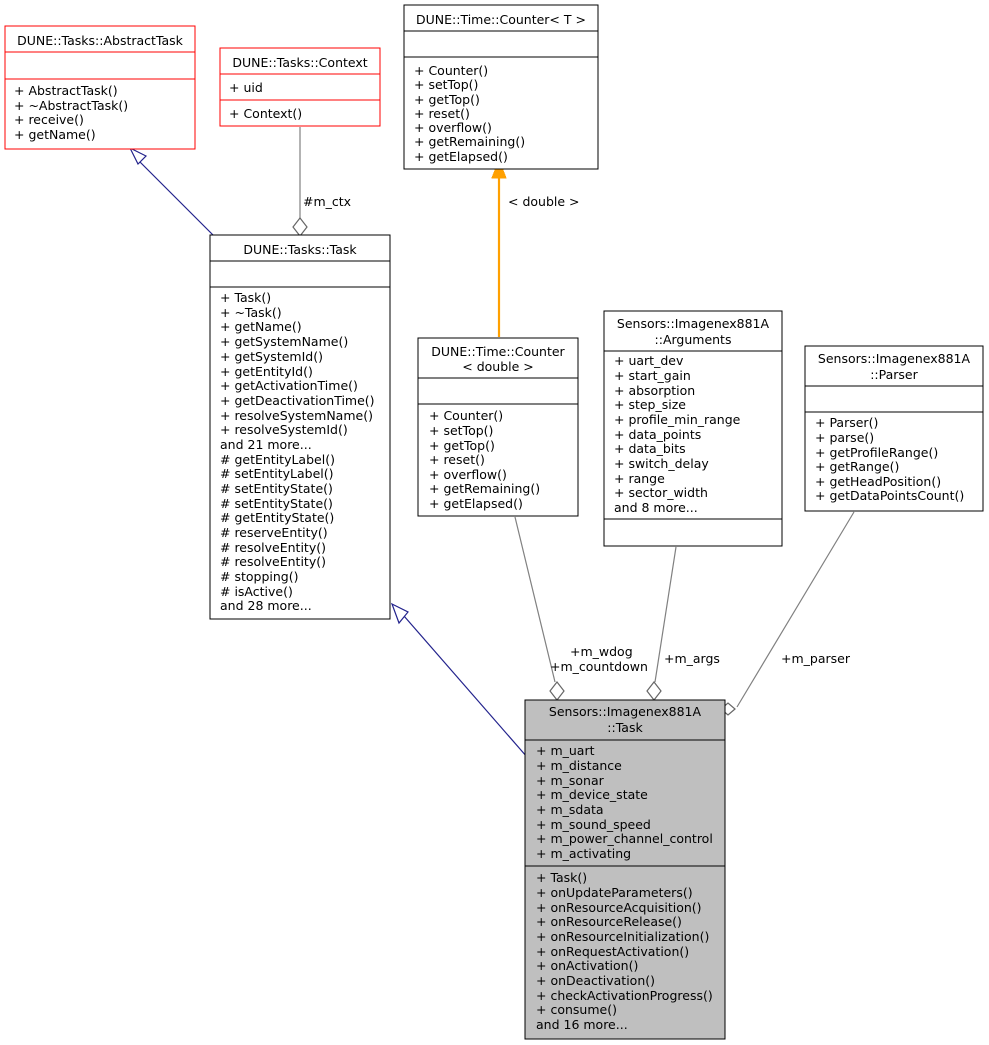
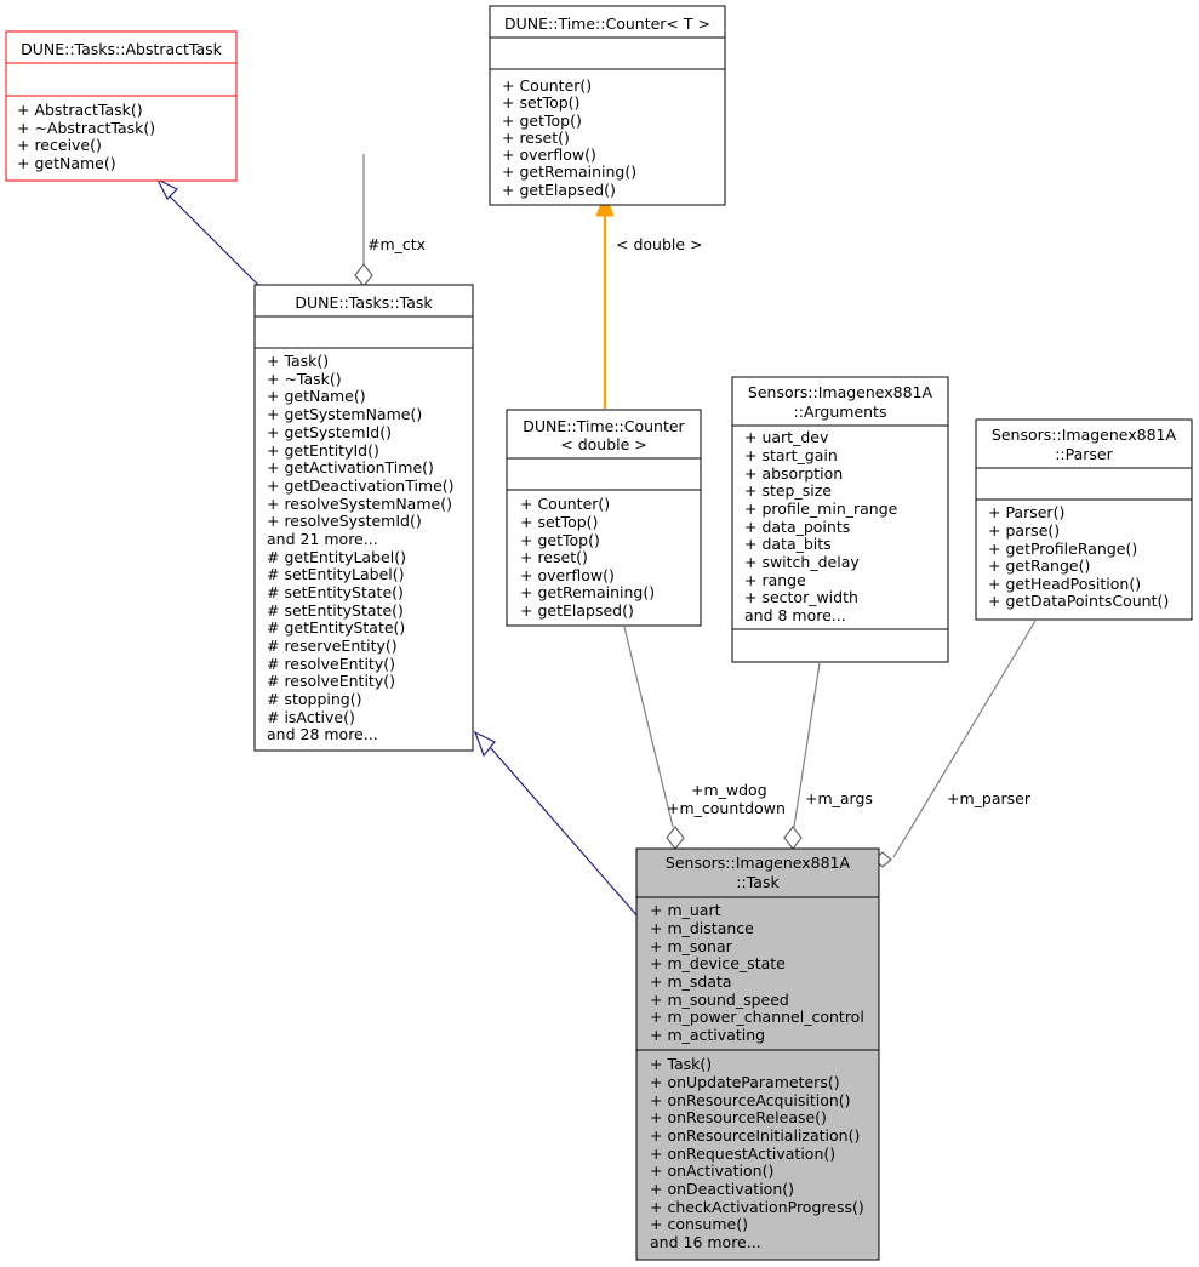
  #m_ctx
  < double >
  +m_wdog
  +m_countdown
  +m_args
  +m_parser
  DUNE::Tasks::AbstractTask
  + AbstractTask()
  + ~AbstractTask()
  + receive()
  + getName()
- DUNE::Tasks::Context
- + uid
- + Context()
  DUNE::Time::Counter< T >
  + Counter()
  + setTop()
  + getTop()
  + reset()
  + overflow()
  + getRemaining()
  + getElapsed()
  DUNE::Tasks::Task
  + Task()
  + ~Task()
  + getName()
  + getSystemName()
  + getSystemId()
  + getEntityId()
  + getActivationTime()
  + getDeactivationTime()
  + resolveSystemName()
  + resolveSystemId()
  and 21 more...
  # getEntityLabel()
  # setEntityLabel()
  # setEntityState()
  # setEntityState()
  # getEntityState()
  # reserveEntity()
  # resolveEntity()
  # resolveEntity()
  # stopping()
  # isActive()
  and 28 more...
  DUNE::Time::Counter
  < double >
  + Counter()
  + setTop()
  + getTop()
  + reset()
  + overflow()
  + getRemaining()
  + getElapsed()
  Sensors::Imagenex881A
  ::Arguments
  + uart_dev
  + start_gain
  + absorption
  + step_size
  + profile_min_range
  + data_points
  + data_bits
  + switch_delay
  + range
  + sector_width
  and 8 more...
  Sensors::Imagenex881A
  ::Parser
  + Parser()
  + parse()
  + getProfileRange()
  + getRange()
  + getHeadPosition()
  + getDataPointsCount()
  Sensors::Imagenex881A
  ::Task
  + m_uart
  + m_distance
  + m_sonar
  + m_device_state
  + m_sdata
  + m_sound_speed
  + m_power_channel_control
  + m_activating
  + Task()
  + onUpdateParameters()
  + onResourceAcquisition()
  + onResourceRelease()
  + onResourceInitialization()
  + onRequestActivation()
  + onActivation()
  + onDeactivation()
  + checkActivationProgress()
  + consume()
  and 16 more...
